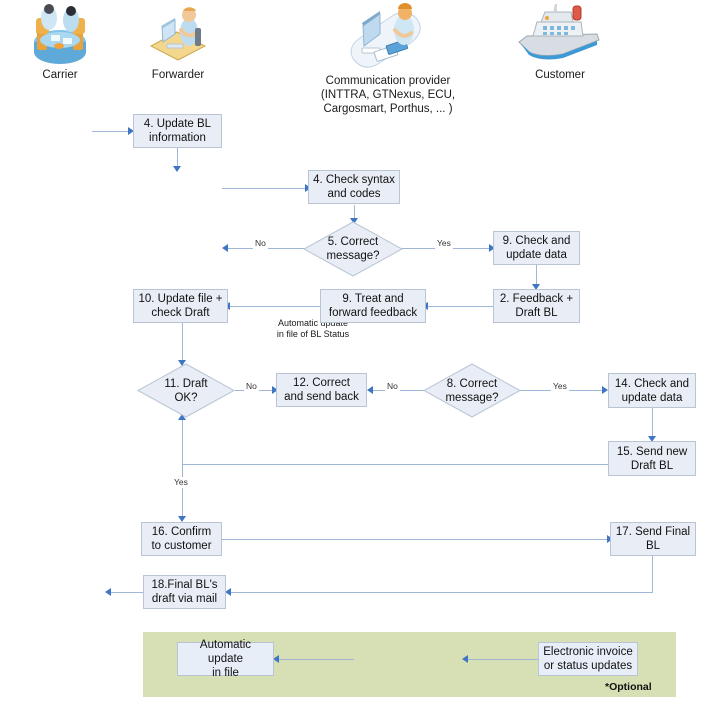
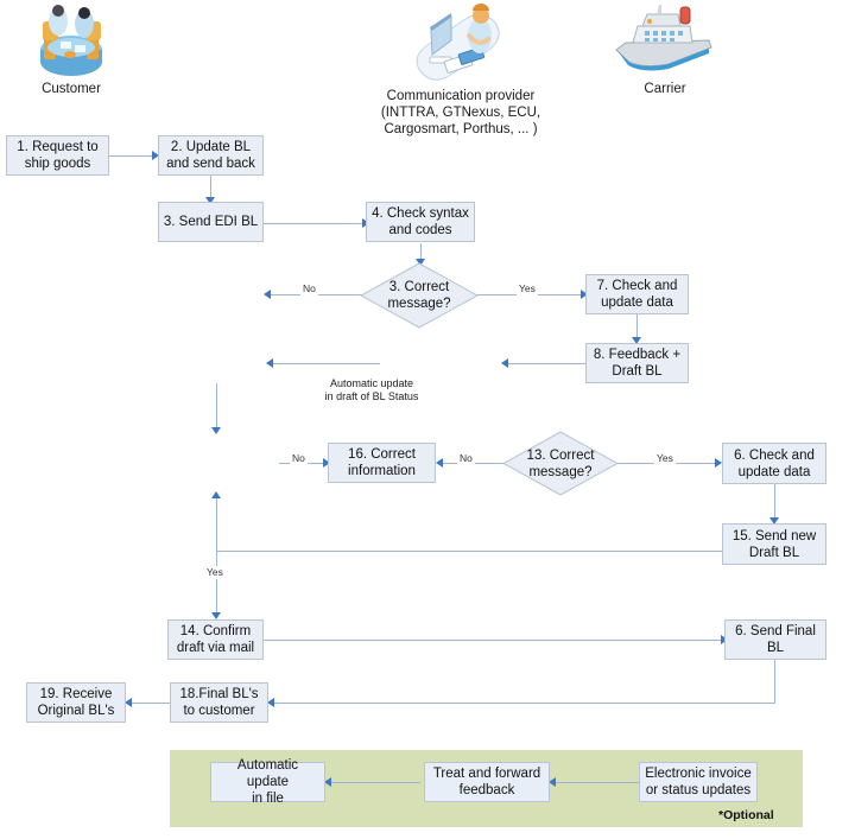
- Carrier
+ Customer
- Forwarder
  Communication provider
  (INTTRA, GTNexus, ECU,
  Cargosmart, Porthus, ... )
- Customer
+ Carrier
  No
  Yes
  Automatic update
- in file of BL Status
+ in draft of BL Status
  No
  No
  Yes
  Yes
+ 1. Request to
+ ship goods
- 4. Update BL
+ 2. Update BL
- information
+ and send back
+ 3. Send EDI BL
  4. Check syntax
  and codes
- 5. Correct
+ 3. Correct
  message?
- 9. Check and
+ 7. Check and
  update data
- 2. Feedback +
+ 8. Feedback +
  Draft BL
- 9. Treat and
- forward feedback
- 10. Update file +
- check Draft
- 11. Draft
- OK?
- 12. Correct
+ 16. Correct
- and send back
+ information
- 8. Correct
+ 13. Correct
  message?
- 14. Check and
+ 6. Check and
  update data
  15. Send new
  Draft BL
- 16. Confirm
+ 14. Confirm
- to customer
+ draft via mail
- 17. Send Final
+ 6. Send Final
  BL
  18.Final BL's
- draft via mail
+ to customer
+ 19. Receive
+ Original BL's
  Automatic update
  in file
+ Treat and forward
+ feedback
  Electronic invoice
  or status updates
  *Optional
